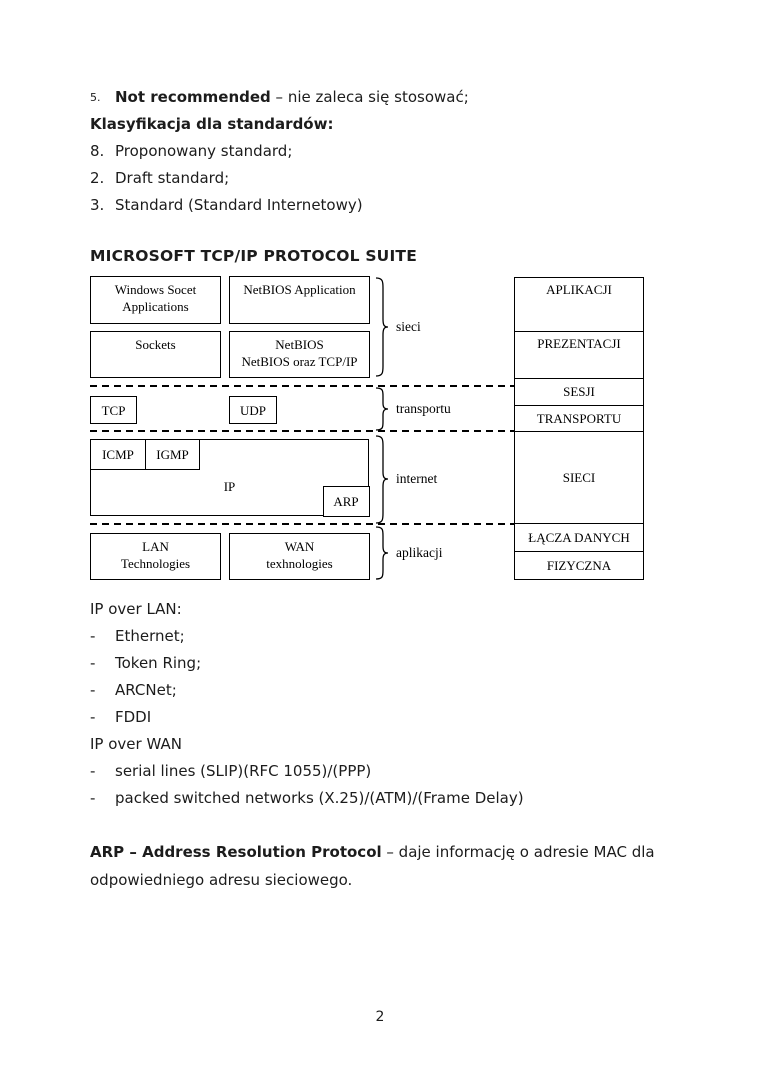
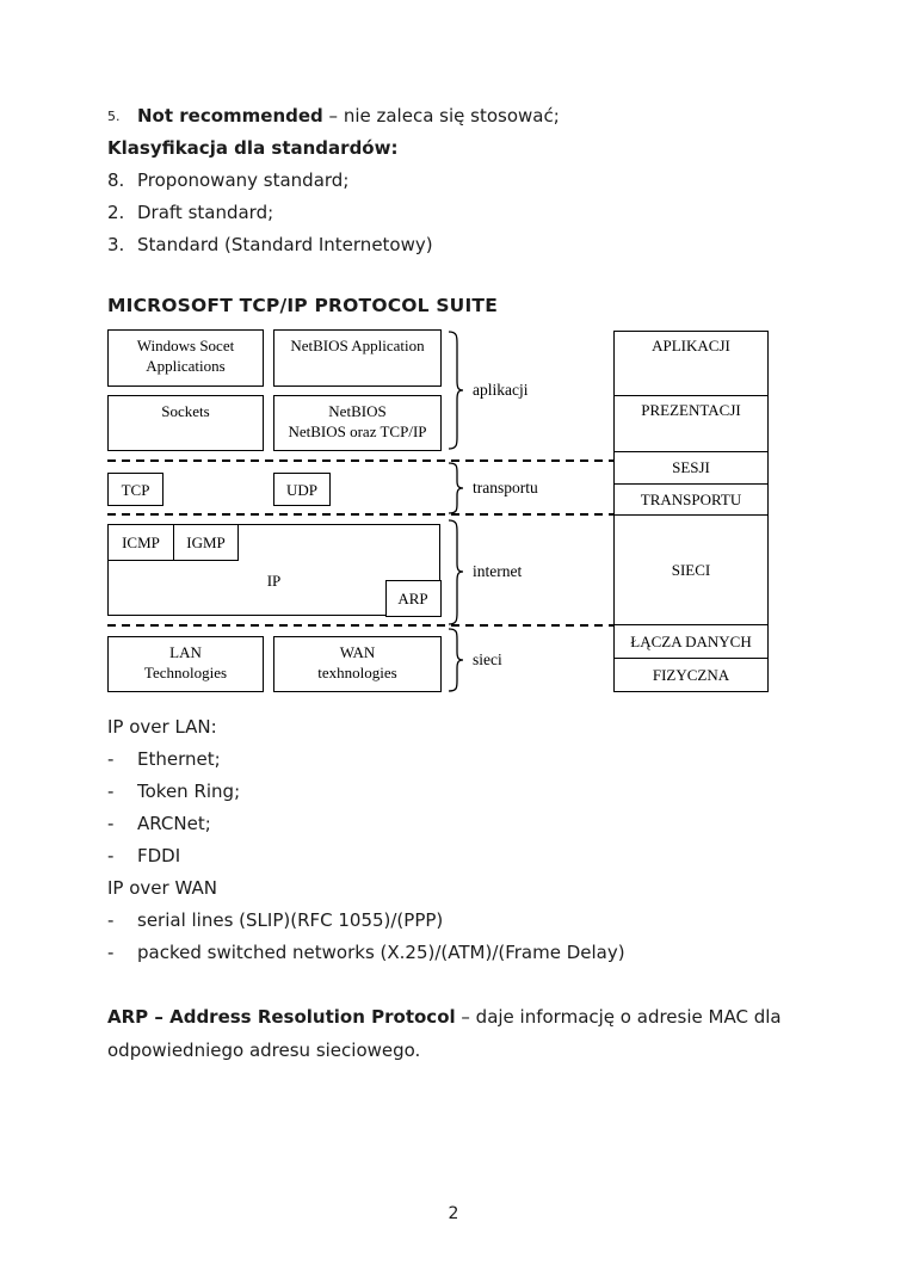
  5.
  Not recommended – nie zaleca się stosować;
  Klasyfikacja dla standardów:
  8.
  Proponowany standard;
  2.
  Draft standard;
  3.
  Standard (Standard Internetowy)
  MICROSOFT TCP/IP PROTOCOL SUITE
  Windows Socet
  Applications
  NetBIOS Application
  Sockets
  NetBIOS
  NetBIOS oraz TCP/IP
  TCP
  UDP
  ICMP
  IGMP
  IP
  ARP
  LAN
  Technologies
  WAN
  texhnologies
- sieci
+ aplikacji
  transportu
  internet
- aplikacji
+ sieci
  APLIKACJI
  PREZENTACJI
  SESJI
  TRANSPORTU
  SIECI
  ŁĄCZA DANYCH
  FIZYCZNA
  IP over LAN:
  -
  Ethernet;
  -
  Token Ring;
  -
  ARCNet;
  -
  FDDI
  IP over WAN
  -
  serial lines (SLIP)(RFC 1055)/(PPP)
  -
  packed switched networks (X.25)/(ATM)/(Frame Delay)
  ARP – Address Resolution Protocol – daje informację o adresie MAC dla
  odpowiedniego adresu sieciowego.
  2
